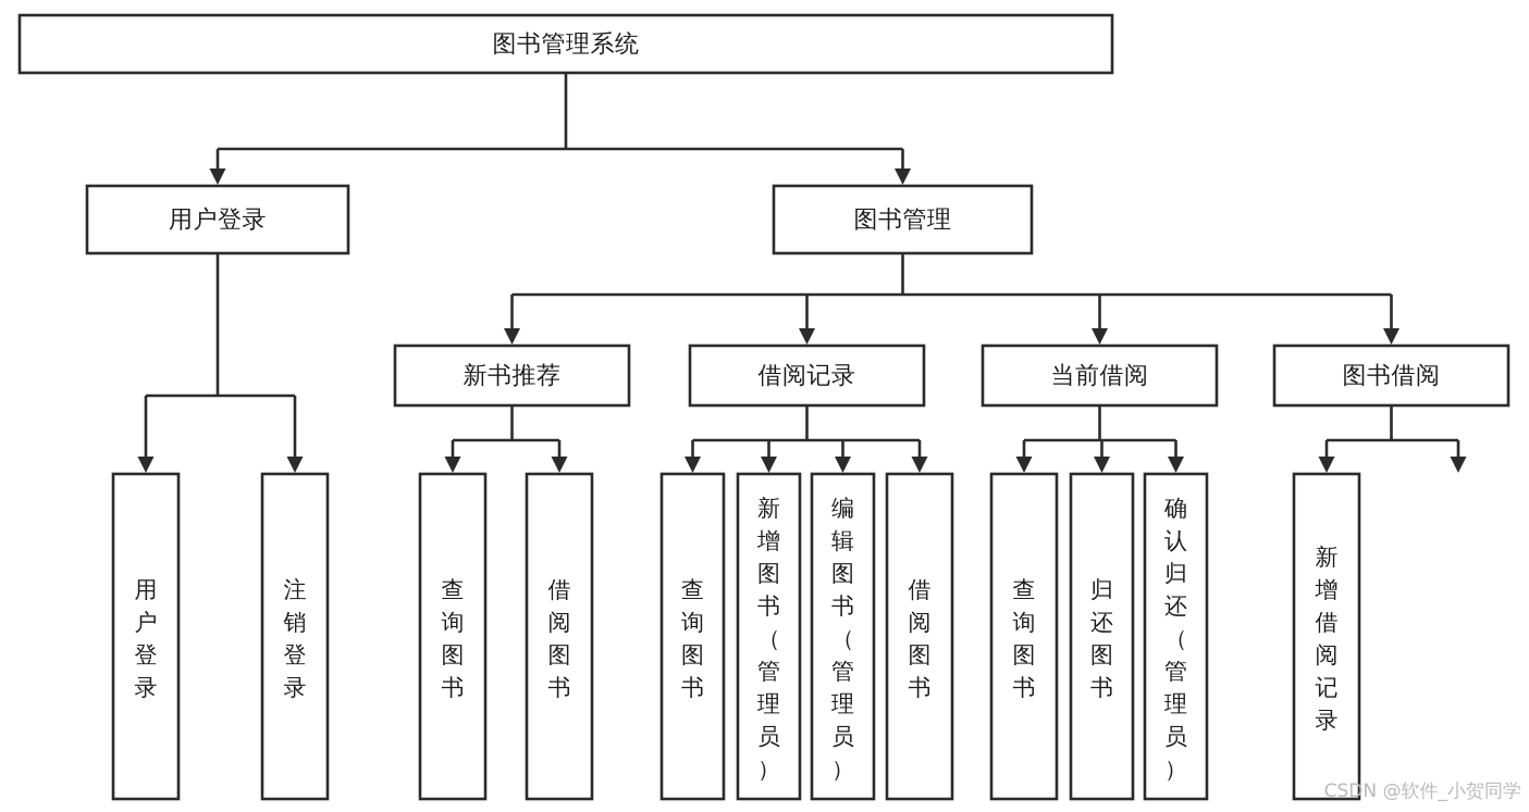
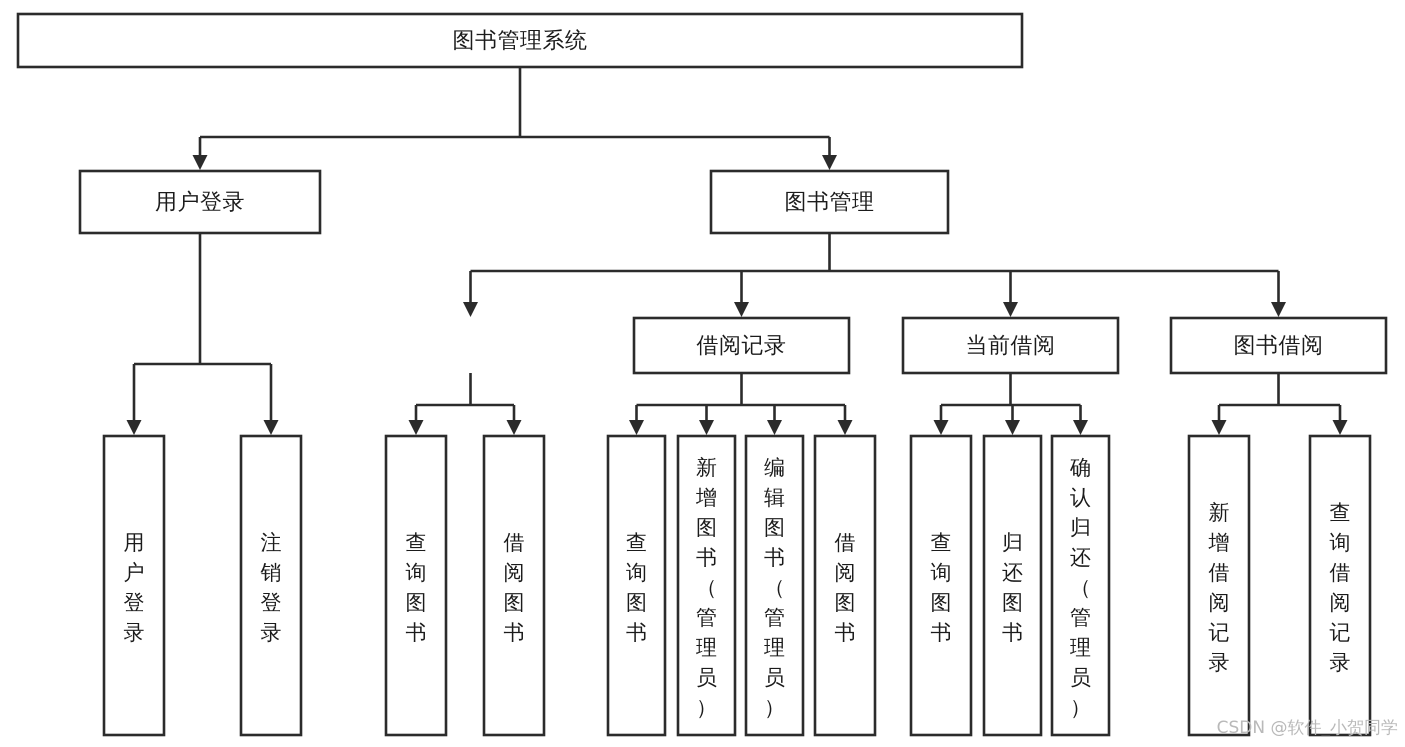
  图书管理系统
  用户登录
  图书管理
- 新书推荐
  借阅记录
  当前借阅
  图书借阅
  用户登录
  注销登录
  查询图书
  借阅图书
  查询图书
  新增图书（管理员）
  编辑图书（管理员）
  借阅图书
  查询图书
  归还图书
  确认归还（管理员）
  新增借阅记录
+ 查询借阅记录
  CSDN @软件_小贺同学
